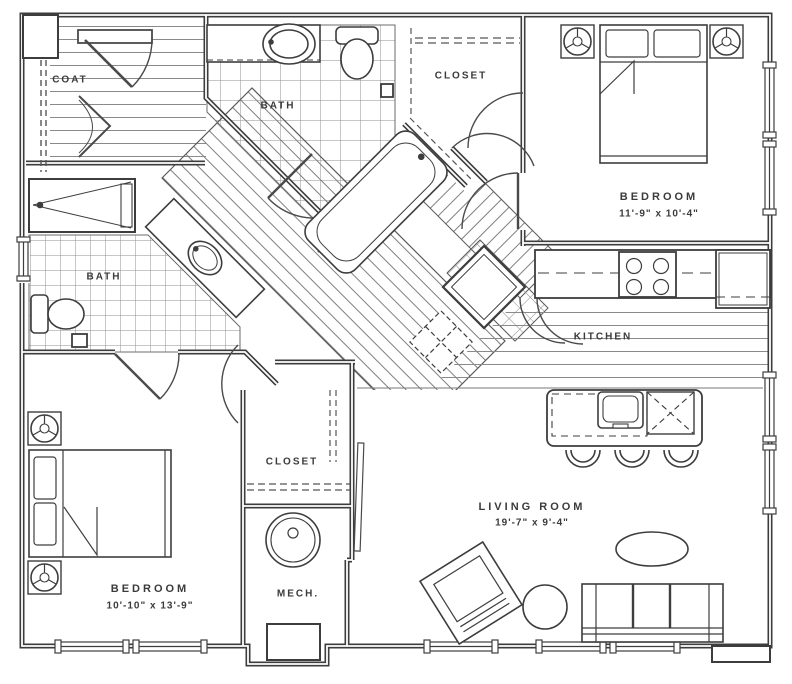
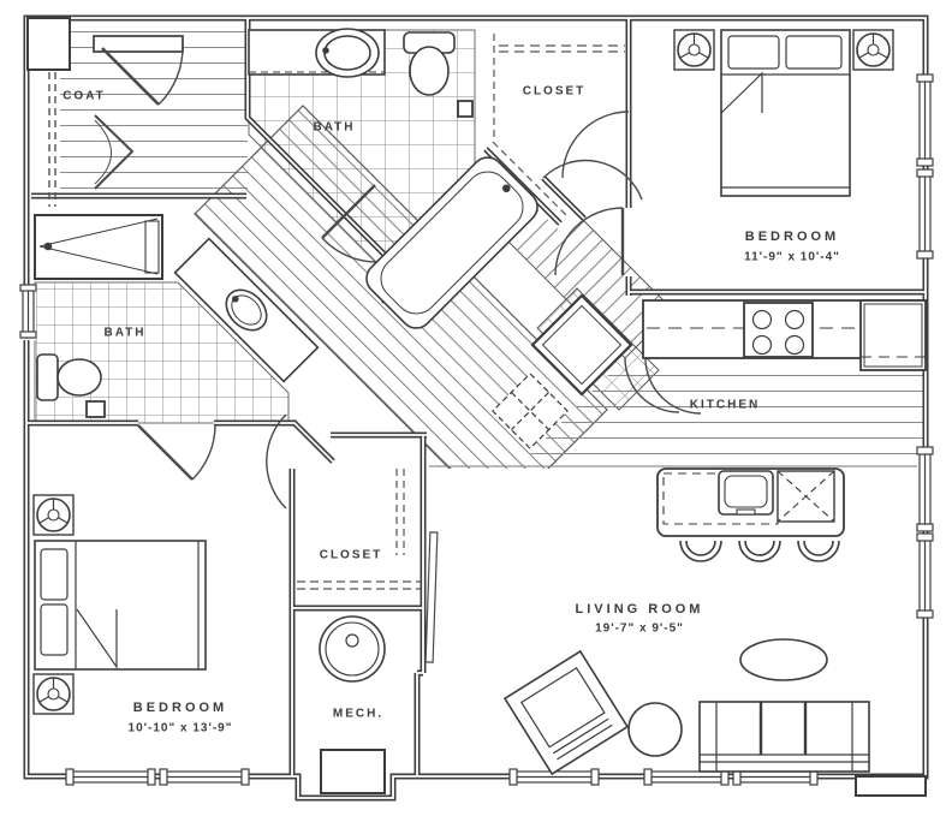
  COAT
  BATH
  CLOSET
  BEDROOM
  11'-9" x 10'-4"
  KITCHEN
  BATH
  BEDROOM
  10'-10" x 13'-9"
  CLOSET
  MECH.
  LIVING ROOM
- 19'-7" x 9'-4"
+ 19'-7" x 9'-5"
